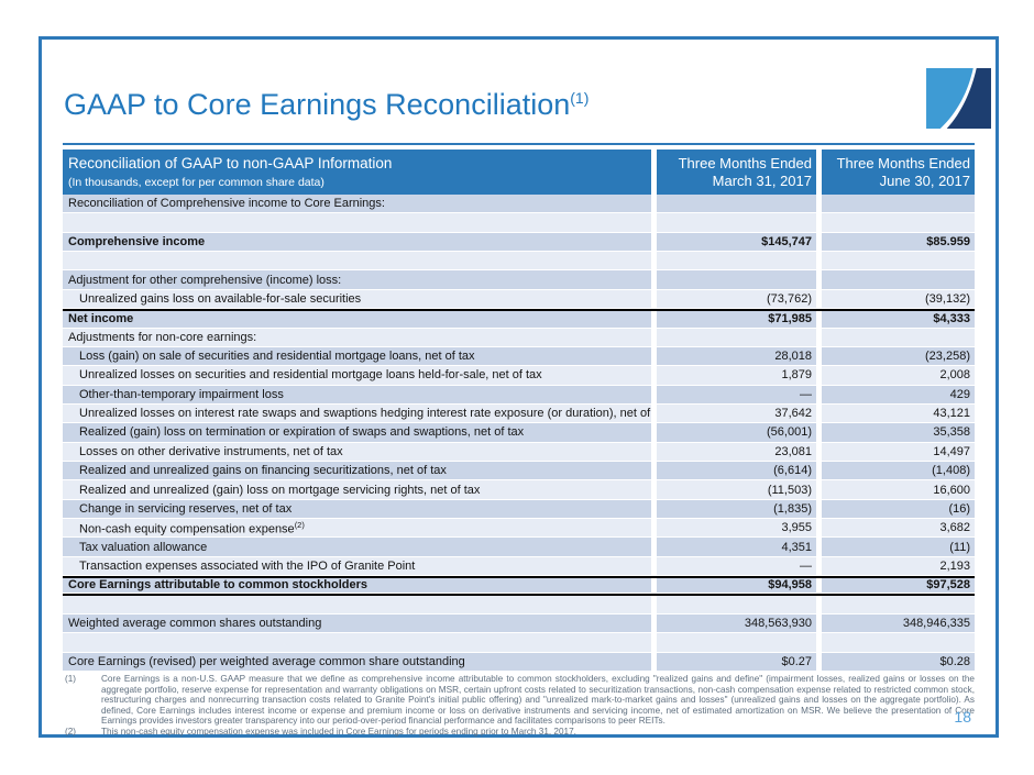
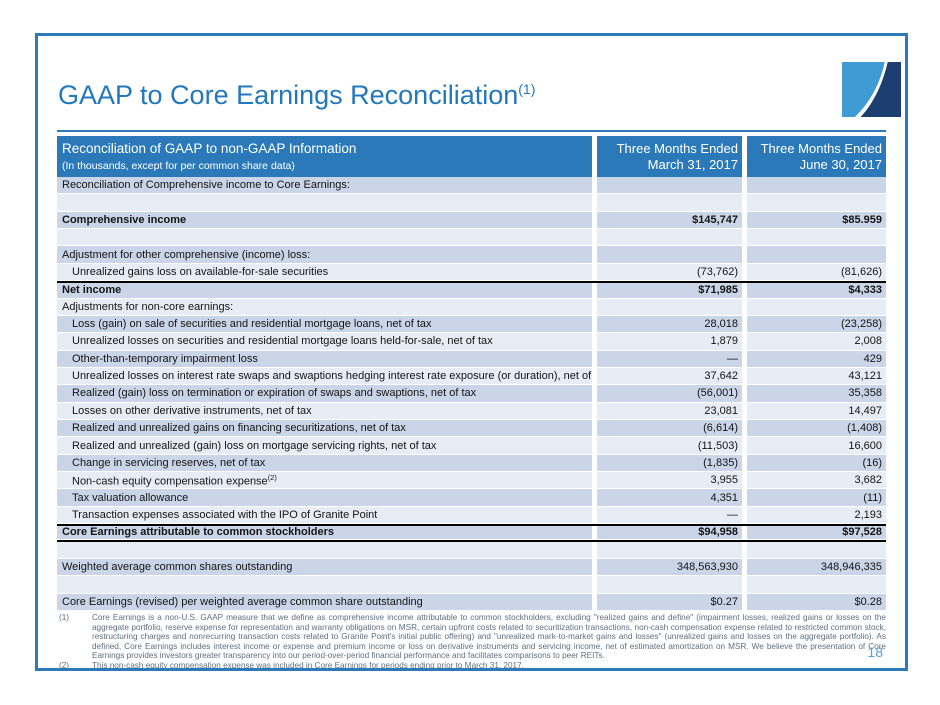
  GAAP to Core Earnings Reconciliation(1)
  Reconciliation of GAAP to non-GAAP Information
  (In thousands, except for per common share data)
  Three Months Ended
  March 31, 2017
  Three Months Ended
  June 30, 2017
  Reconciliation of Comprehensive income to Core Earnings:
  Comprehensive income
  $145,747
  $85.959
  Adjustment for other comprehensive (income) loss:
  Unrealized gains loss on available-for-sale securities
  (73,762)
- (39,132)
+ (81,626)
  Net income
  $71,985
  $4,333
  Adjustments for non-core earnings:
  Loss (gain) on sale of securities and residential mortgage loans, net of tax
  28,018
  (23,258)
  Unrealized losses on securities and residential mortgage loans held-for-sale, net of tax
  1,879
  2,008
  Other-than-temporary impairment loss
  —
  429
  Unrealized losses on interest rate swaps and swaptions hedging interest rate exposure (or duration), net of
  37,642
  43,121
  Realized (gain) loss on termination or expiration of swaps and swaptions, net of tax
  (56,001)
  35,358
  Losses on other derivative instruments, net of tax
  23,081
  14,497
  Realized and unrealized gains on financing securitizations, net of tax
  (6,614)
  (1,408)
  Realized and unrealized (gain) loss on mortgage servicing rights, net of tax
  (11,503)
  16,600
  Change in servicing reserves, net of tax
  (1,835)
  (16)
  Non-cash equity compensation expense(2)
  3,955
  3,682
  Tax valuation allowance
  4,351
  (11)
  Transaction expenses associated with the IPO of Granite Point
  —
  2,193
  Core Earnings attributable to common stockholders
  $94,958
  $97,528
  Weighted average common shares outstanding
  348,563,930
  348,946,335
  Core Earnings (revised) per weighted average common share outstanding
  $0.27
  $0.28
  (1)
  Core Earnings is a non-U.S. GAAP measure that we define as comprehensive income attributable to common stockholders, excluding "realized gains and define" (impairment losses, realized gains or losses on the aggregate portfolio, reserve expense for representation and warranty obligations on MSR, certain upfront costs related to securitization transactions, non-cash compensation expense related to restricted common stock, restructuring charges and nonrecurring transaction costs related to Granite Point's initial public offering) and "unrealized mark-to-market gains and losses" (unrealized gains and losses on the aggregate portfolio). As defined, Core Earnings includes interest income or expense and premium income or loss on derivative instruments and servicing income, net of estimated amortization on MSR. We believe the presentation of Core Earnings provides investors greater transparency into our period-over-period financial performance and facilitates comparisons to peer REITs.
  (2)
  This non-cash equity compensation expense was included in Core Earnings for periods ending prior to March 31, 2017.
  18
